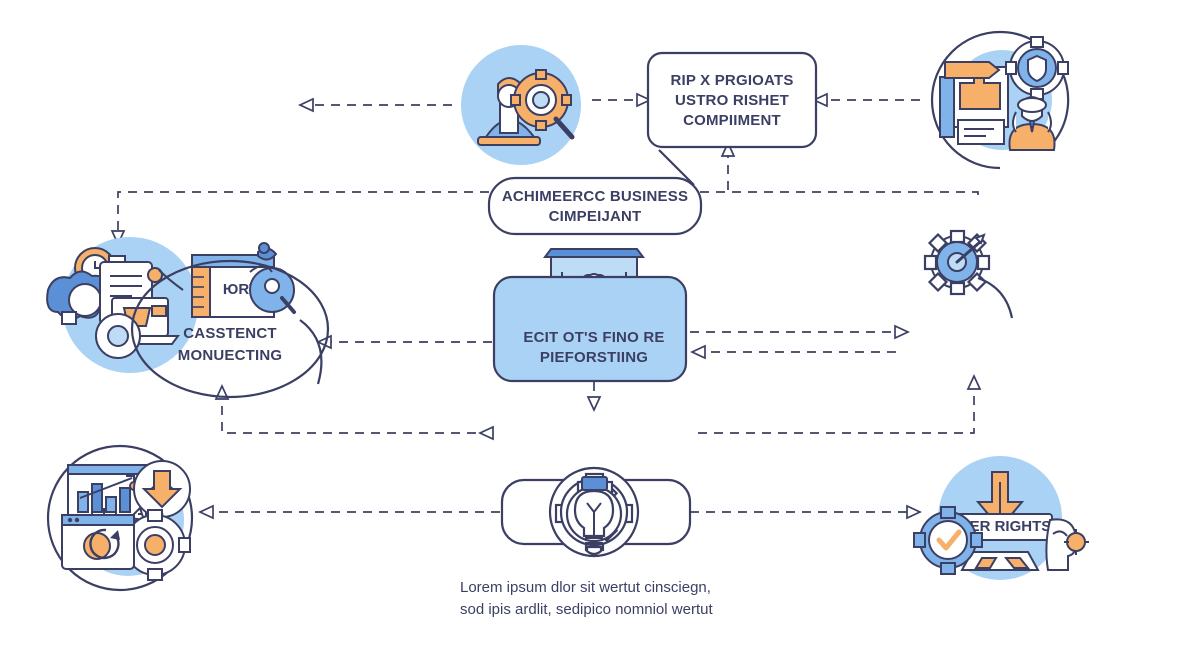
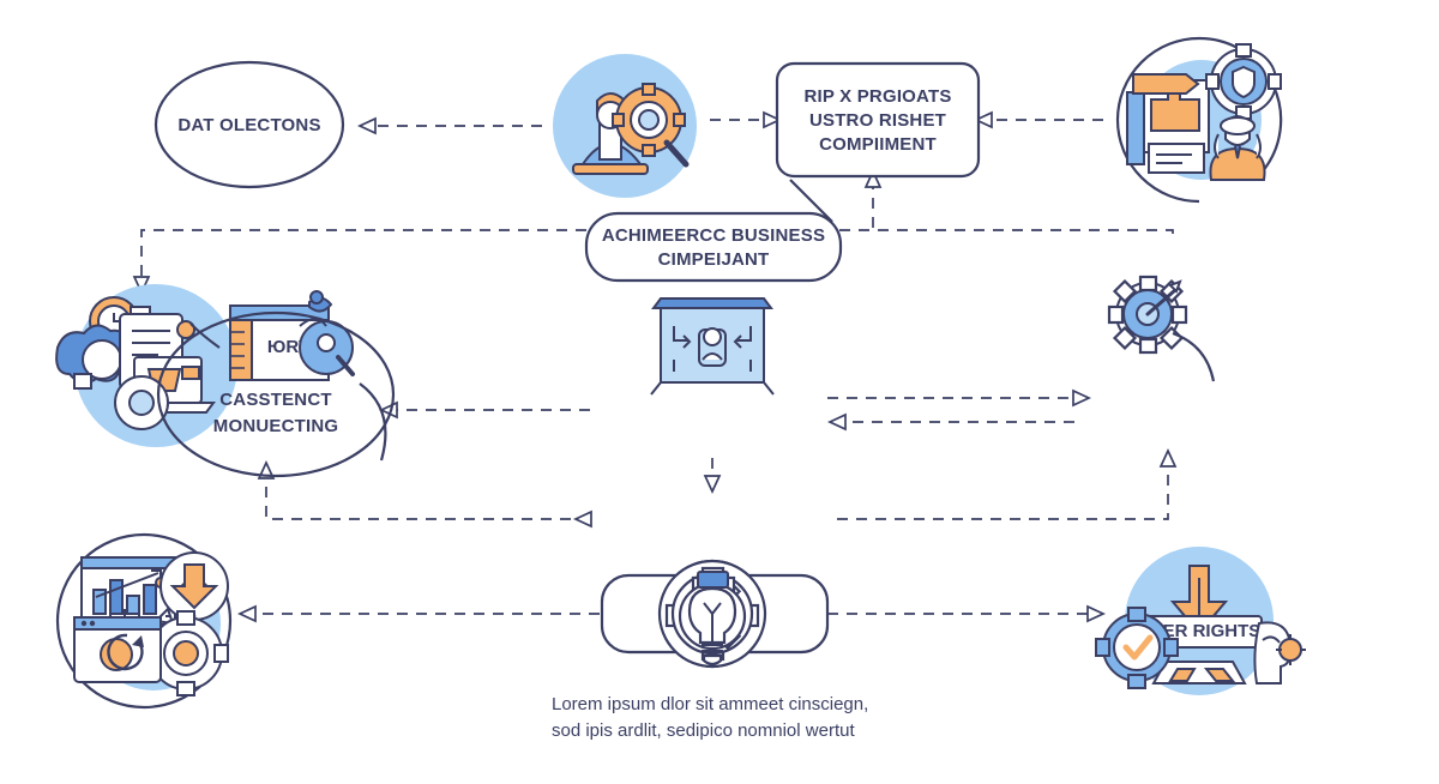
  ER RIGHTS
+ DAT OLECTONS
  RIP X PRGIOATS
  USTRO RISHET
  COMPIIMENT
  ACHIMEERCC BUSINESS
  CIMPEIJANT
  CASSTENCT
  MONUECTING
- ECIT OT'S FINO RE
- PIEFORSTIING
- Lorem ipsum dlor sit wertut cinsciegn,
+ Lorem ipsum dlor sit ammeet cinsciegn,
  sod ipis ardlit, sedipico nomniol wertut
